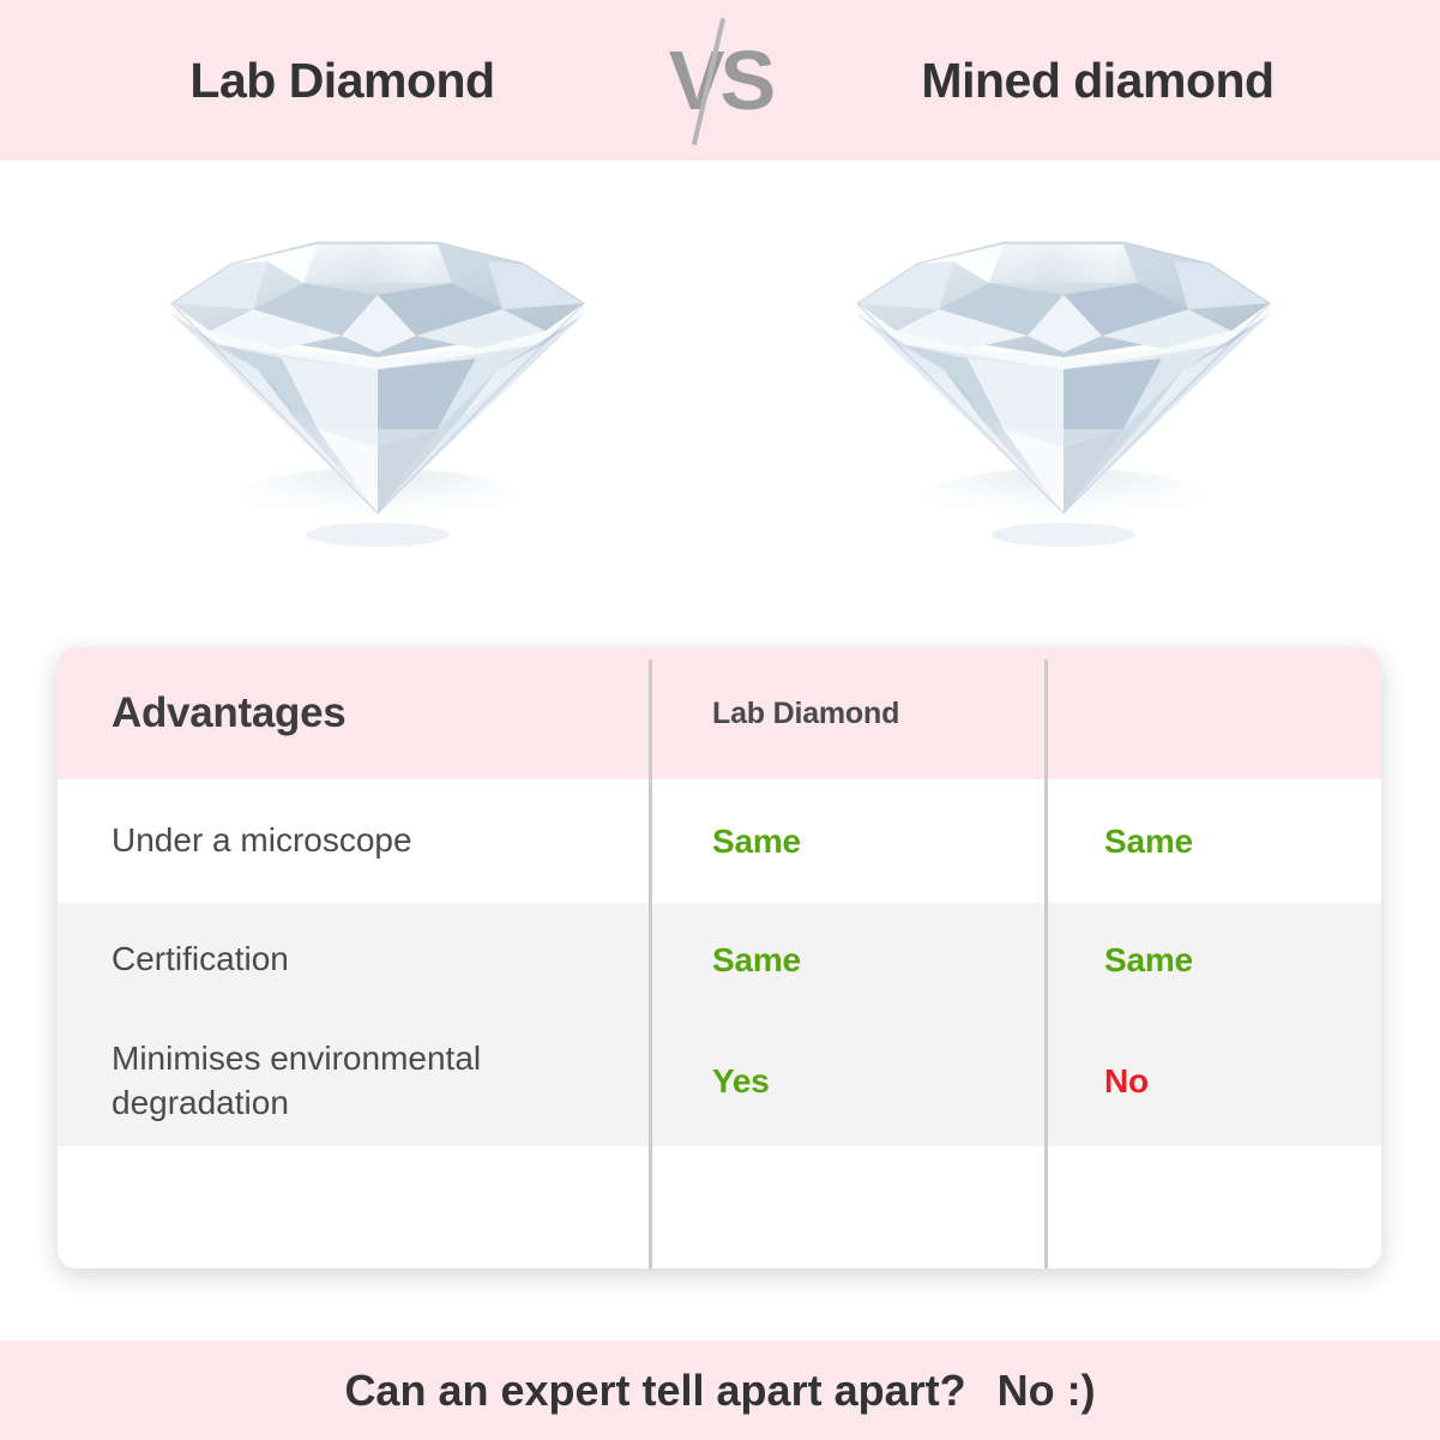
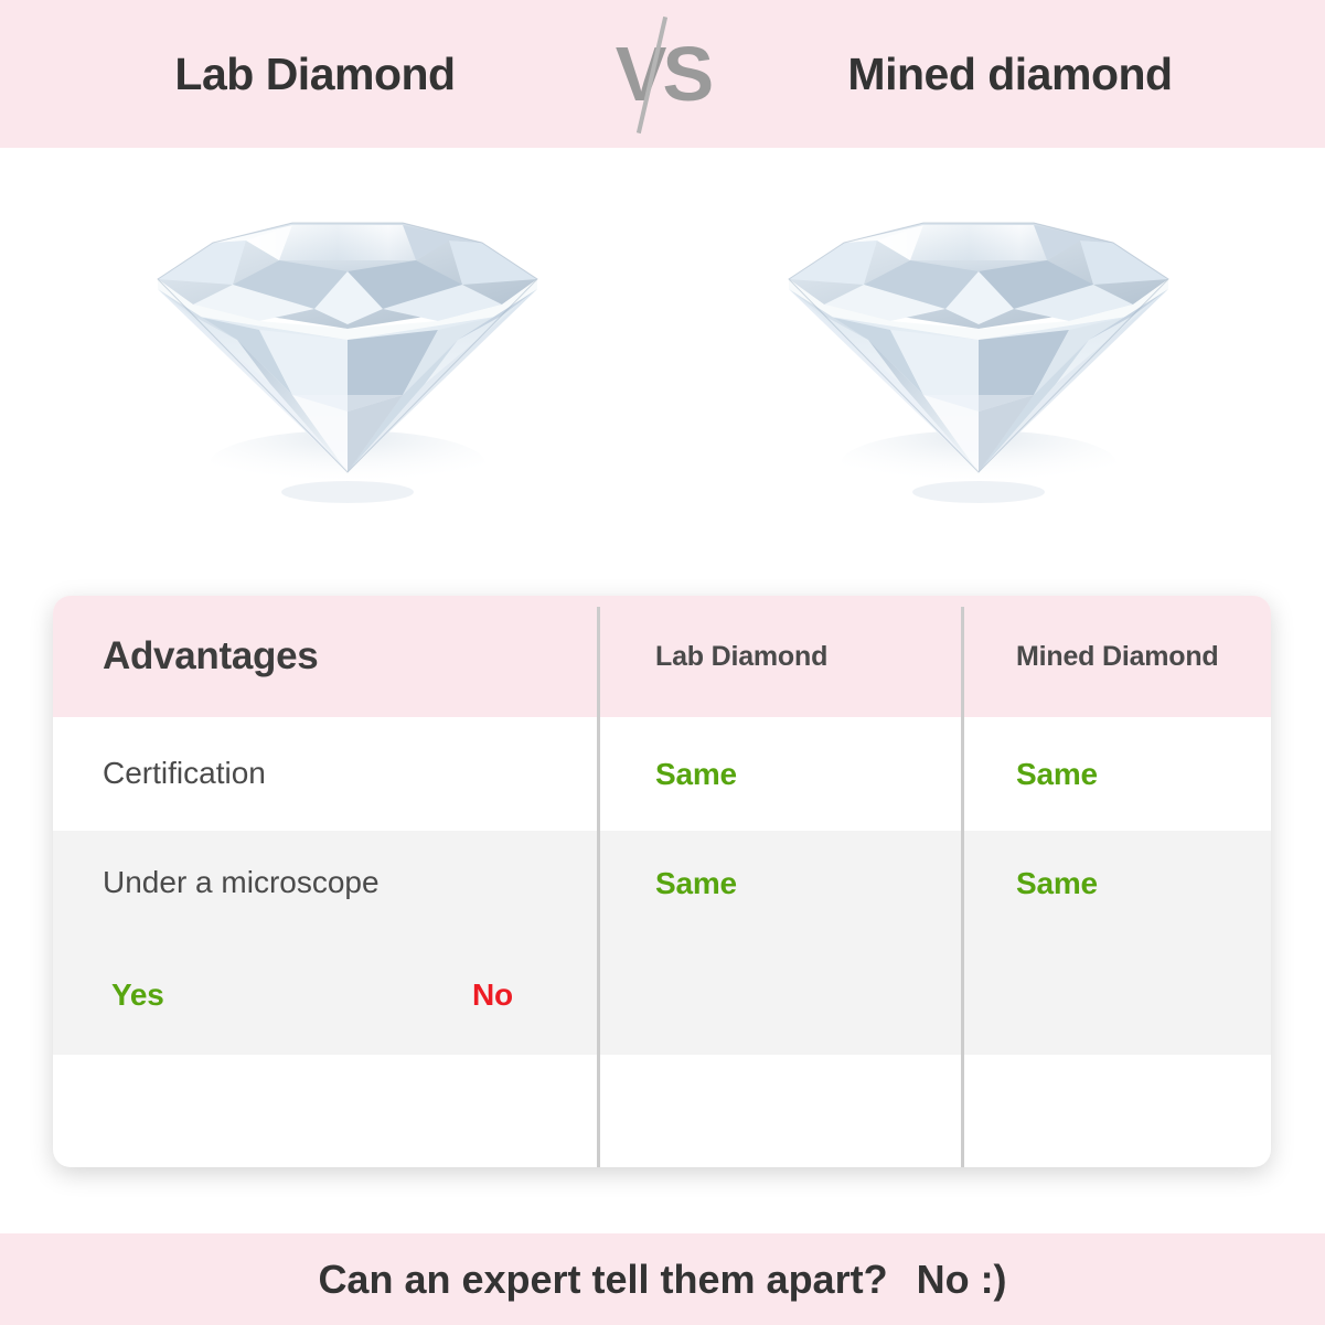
  Lab Diamond
  VS
  Mined diamond
  Advantages
  Lab Diamond
+ Mined Diamond
- Under a microscope
+ Certification
  Same
  Same
- Certification
+ Under a microscope
  Same
  Same
- Minimises environmental degradation
  Yes
  No
- Can an expert tell apart apart?
+ Can an expert tell them apart?
  No :)
